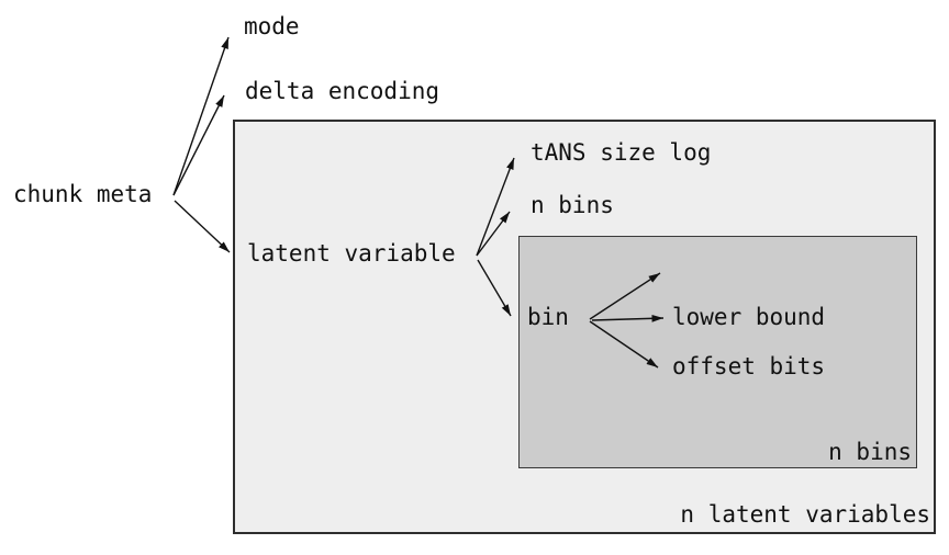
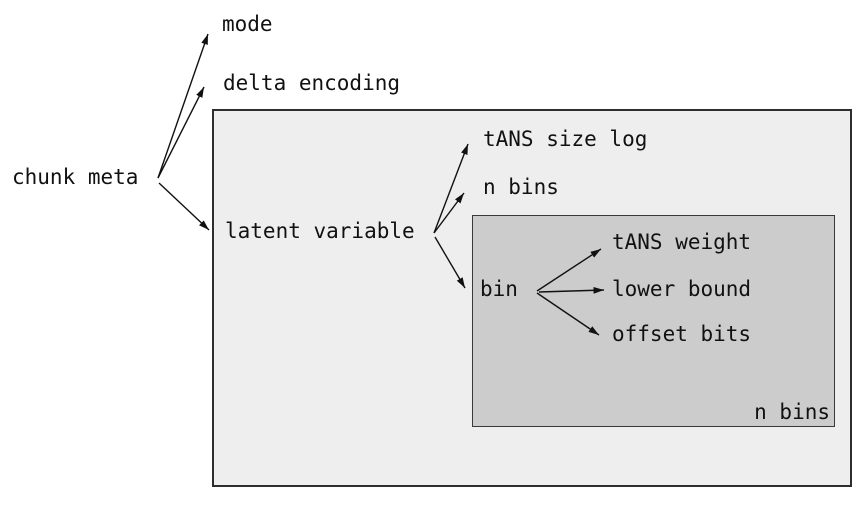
  chunk meta
  mode
  delta encoding
  latent variable
  tANS size log
  n bins
  bin
+ tANS weight
  lower bound
  offset bits
  n bins
- n latent variables
